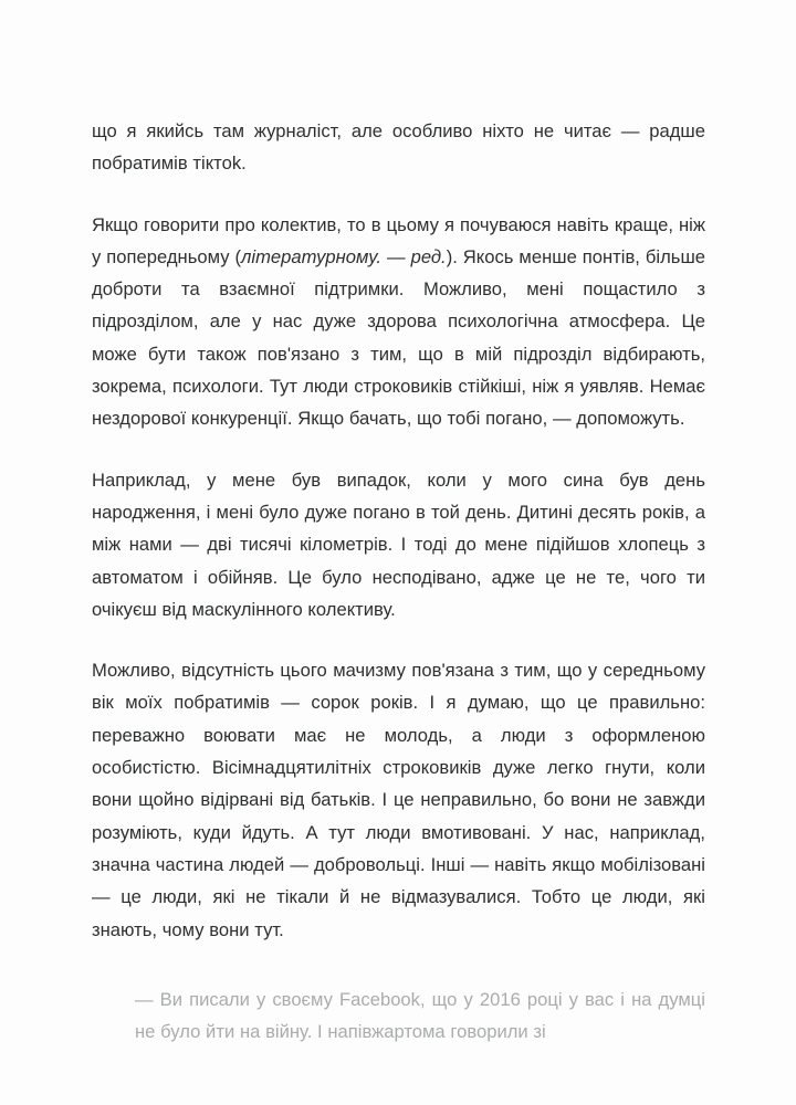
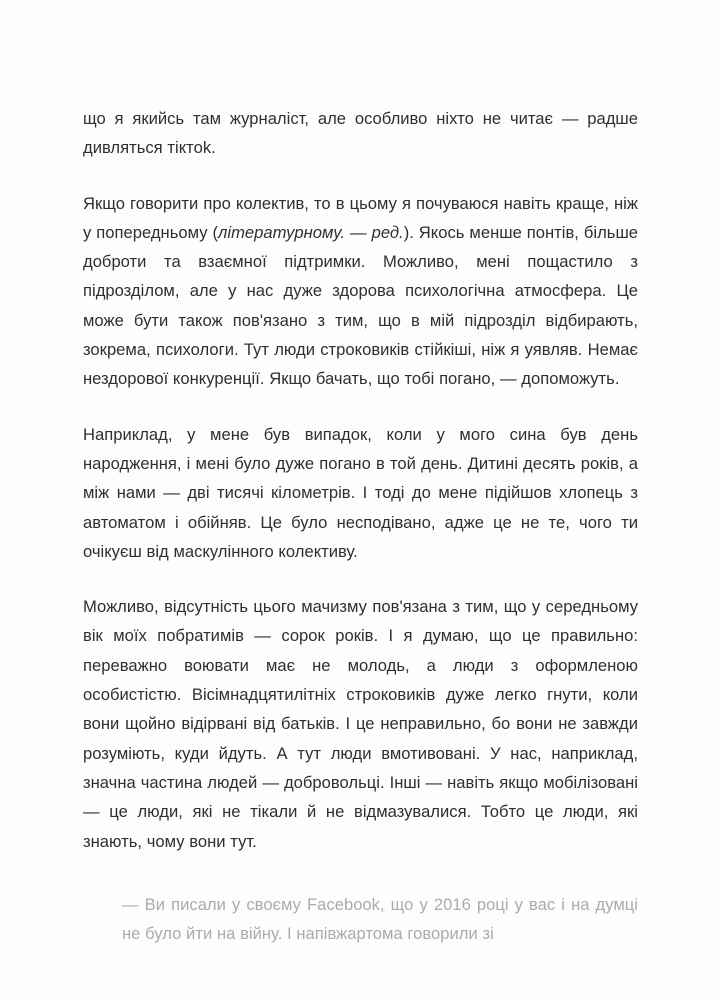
- що я якийсь там журналіст, але особливо ніхто не читає — радше побратимів тіктоk.
+ що я якийсь там журналіст, але особливо ніхто не читає — радше дивляться тіктоk.
  Якщо говорити про колектив, то в цьому я почуваюся навіть краще, ніж у попередньому (літературному. — ред.). Якось менше понтів, більше доброти та взаємної підтримки. Можливо, мені пощастило з підрозділом, але у нас дуже здорова психологічна атмосфера. Це може бути також пов'язано з тим, що в мій підрозділ відбирають, зокрема, психологи. Тут люди строковиків стійкіші, ніж я уявляв. Немає нездорової конкуренції. Якщо бачать, що тобі погано, — допоможуть.
  Наприклад, у мене був випадок, коли у мого сина був день народження, і мені було дуже погано в той день. Дитині десять років, а між нами — дві тисячі кілометрів. І тоді до мене підійшов хлопець з автоматом і обійняв. Це було несподівано, адже це не те, чого ти очікуєш від маскулінного колективу.
  Можливо, відсутність цього мачизму пов'язана з тим, що у середньому вік моїх побратимів — сорок років. І я думаю, що це правильно: переважно воювати має не молодь, а люди з оформленою особистістю. Вісімнадцятилітніх строковиків дуже легко гнути, коли вони щойно відірвані від батьків. І це неправильно, бо вони не завжди розуміють, куди йдуть. А тут люди вмотивовані. У нас, наприклад, значна частина людей — добровольці. Інші — навіть якщо мобілізовані — це люди, які не тікали й не відмазувалися. Тобто це люди, які знають, чому вони тут.
  — Ви писали у своєму Facebook, що у 2016 році у вас і на думці не було йти на війну. І напівжартома говорили зі
